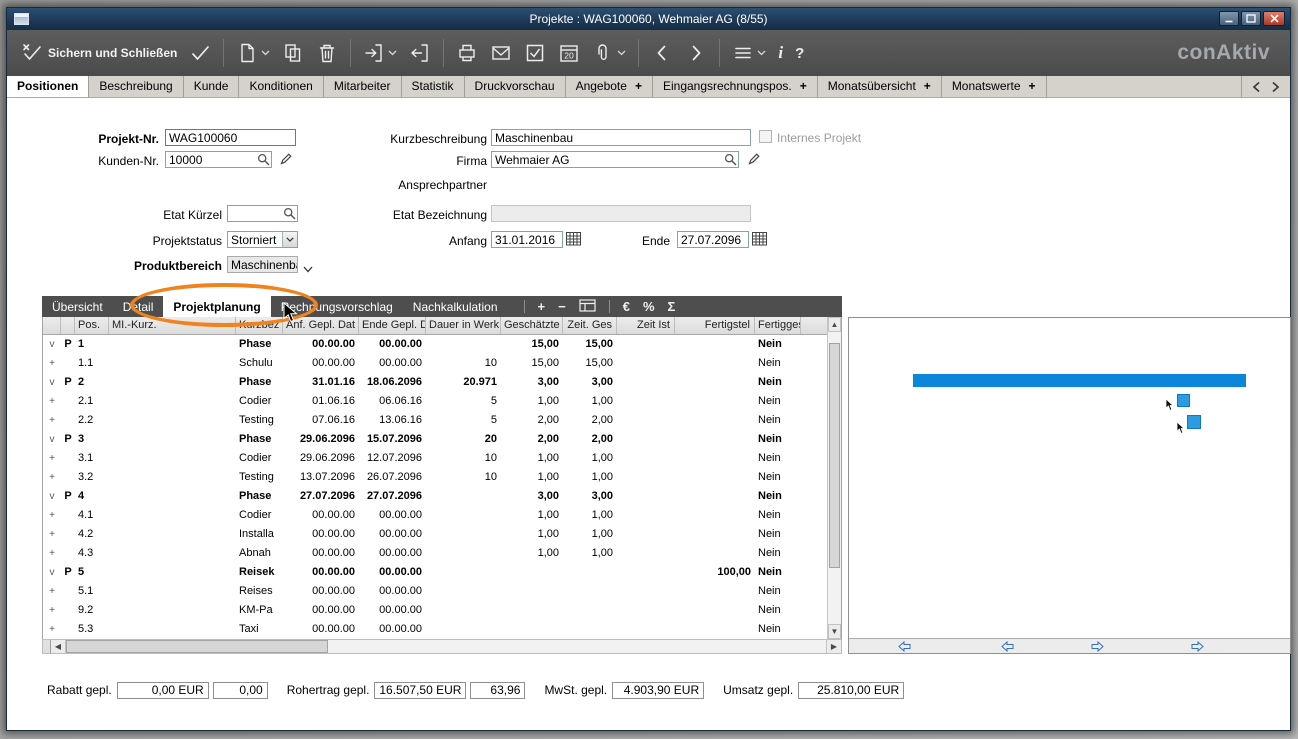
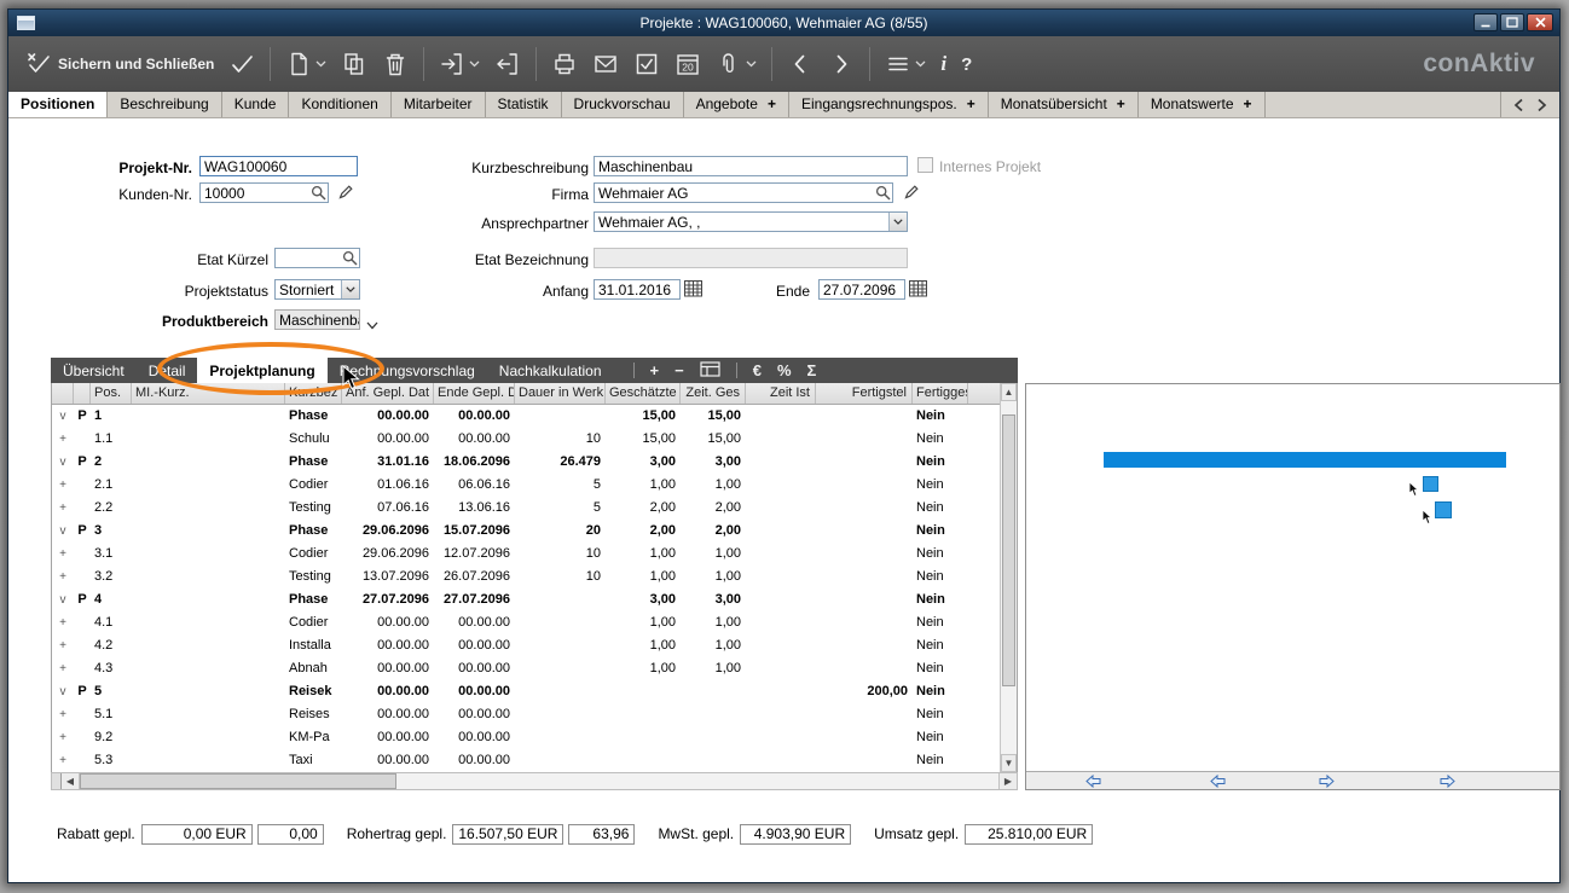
  Projekte : WAG100060, Wehmaier AG (8/55)
  Sichern und Schließen
  20
  i
  ?
  conAktiv
  Positionen
  Beschreibung
  Kunde
  Konditionen
  Mitarbeiter
  Statistik
  Druckvorschau
  Angebote
  +
  Eingangsrechnungspos.
  +
  Monatsübersicht
  +
  Monatswerte
  +
  Projekt-Nr.
  WAG100060
  Kurzbeschreibung
  Maschinenbau
  Internes Projekt
  Kunden-Nr.
  10000
  Firma
  Wehmaier AG
  Ansprechpartner
+ Wehmaier AG, ,
  Etat Kürzel
  Etat Bezeichnung
  Projektstatus
  Storniert
  Anfang
  31.01.2016
  Ende
  27.07.2096
  Produktbereich
  Maschinenb
  Übersicht
  Detail
  Projektplanung
  echnungsvorschlag
  Nachkalkulation
  +
  −
  €
  %
  Σ
  Pos.
  MI.-Kurz.
  Kurzbez
  Anf. Gepl. Dat
  Ende Gepl. D
  Dauer in Werk
  Geschätzte
  Zeit. Ges
  Zeit Ist
  Fertigstel
  Fertigge
  v
  P
  1
  Phase
  00.00.00
  00.00.00
  15,00
  15,00
  Nein
  +
  1.1
  Schulu
  00.00.00
  00.00.00
  10
  15,00
  15,00
  Nein
  v
  P
  2
  Phase
  31.01.16
  18.06.2096
- 20.971
+ 26.479
  3,00
  3,00
  Nein
  +
  2.1
  Codier
  01.06.16
  06.06.16
  5
  1,00
  1,00
  Nein
  +
  2.2
  Testing
  07.06.16
  13.06.16
  5
  2,00
  2,00
  Nein
  v
  P
  3
  Phase
  29.06.2096
  15.07.2096
  20
  2,00
  2,00
  Nein
  +
  3.1
  Codier
  29.06.2096
  12.07.2096
  10
  1,00
  1,00
  Nein
  +
  3.2
  Testing
  13.07.2096
  26.07.2096
  10
  1,00
  1,00
  Nein
  v
  P
  4
  Phase
  27.07.2096
  27.07.2096
  3,00
  3,00
  Nein
  +
  4.1
  Codier
  00.00.00
  00.00.00
  1,00
  1,00
  Nein
  +
  4.2
  Installa
  00.00.00
  00.00.00
  1,00
  1,00
  Nein
  +
  4.3
  Abnah
  00.00.00
  00.00.00
  1,00
  1,00
  Nein
  v
  P
  5
  Reisek
  00.00.00
  00.00.00
- 100,00
+ 200,00
  Nein
  +
  5.1
  Reises
  00.00.00
  00.00.00
  Nein
  +
  9.2
  KM-Pa
  00.00.00
  00.00.00
  Nein
  +
  5.3
  Taxi
  00.00.00
  00.00.00
  Nein
  ▲
  ▼
  ◀
  ▶
  Rabatt gepl.
  0,00 EUR
  0,00
  Rohertrag gepl.
  16.507,50 EUR
  63,96
  MwSt. gepl.
  4.903,90 EUR
  Umsatz gepl.
  25.810,00 EUR
